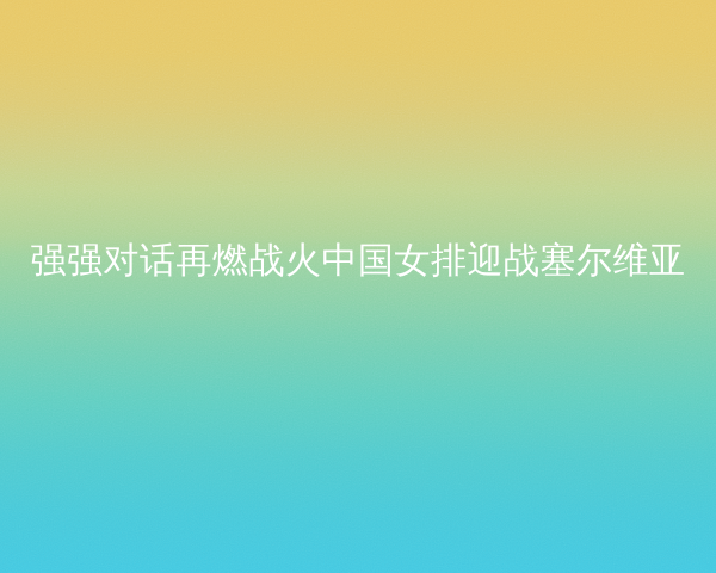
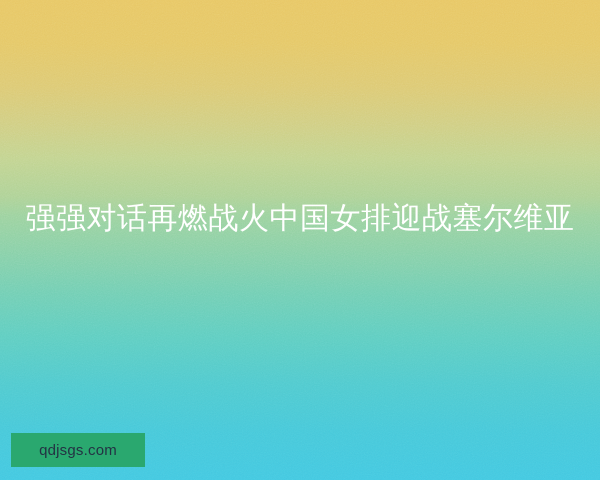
  强强对话再燃战火中国女排迎战塞尔维亚
+ qdjsgs.com
